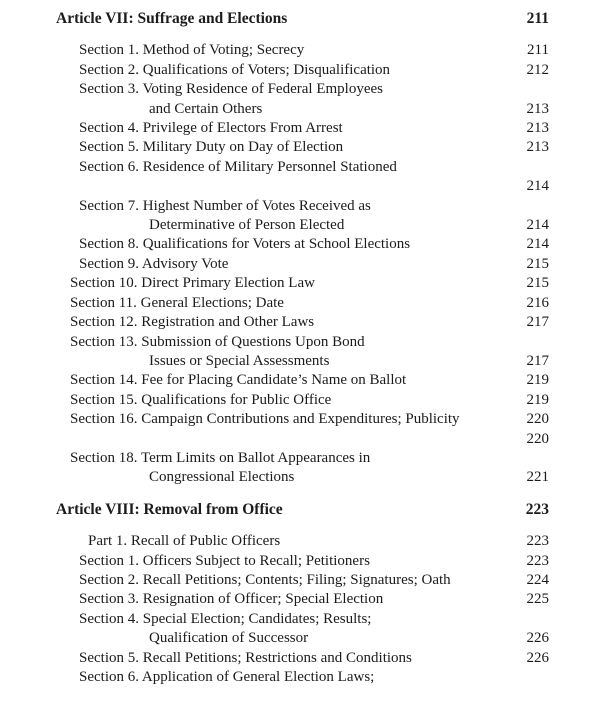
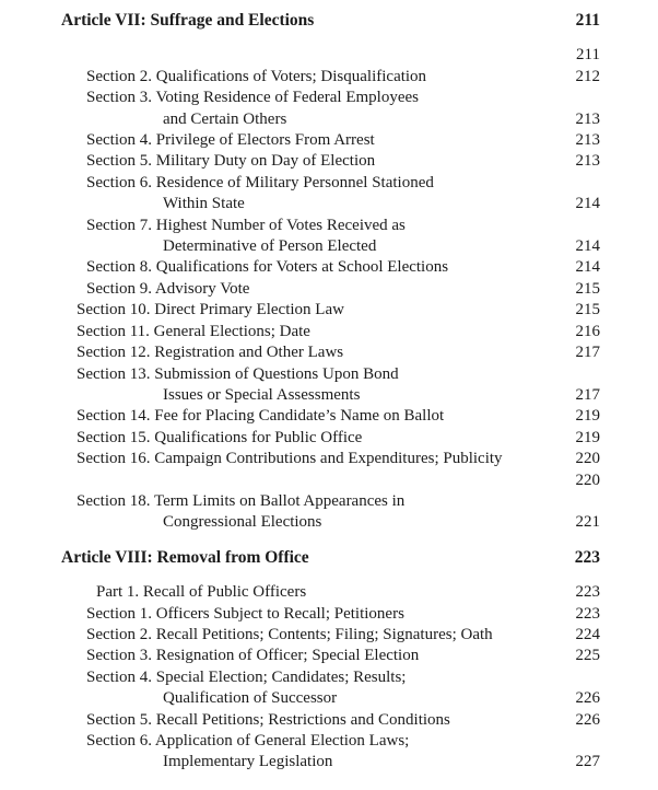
  Article VII: Suffrage and Elections
  211
- Section 1. Method of Voting; Secrecy
  211
  Section 2. Qualifications of Voters; Disqualification
  212
  Section 3. Voting Residence of Federal Employees
  and Certain Others
  213
  Section 4. Privilege of Electors From Arrest
  213
  Section 5. Military Duty on Day of Election
  213
  Section 6. Residence of Military Personnel Stationed
+ Within State
  214
  Section 7. Highest Number of Votes Received as
  Determinative of Person Elected
  214
  Section 8. Qualifications for Voters at School Elections
  214
  Section 9. Advisory Vote
  215
  Section 10. Direct Primary Election Law
  215
  Section 11. General Elections; Date
  216
  Section 12. Registration and Other Laws
  217
  Section 13. Submission of Questions Upon Bond
  Issues or Special Assessments
  217
  Section 14. Fee for Placing Candidate’s Name on Ballot
  219
  Section 15. Qualifications for Public Office
  219
  Section 16. Campaign Contributions and Expenditures; Publicity
  220
  220
  Section 18. Term Limits on Ballot Appearances in
  Congressional Elections
  221
  Article VIII: Removal from Office
  223
  Part 1. Recall of Public Officers
  223
  Section 1. Officers Subject to Recall; Petitioners
  223
  Section 2. Recall Petitions; Contents; Filing; Signatures; Oath
  224
  Section 3. Resignation of Officer; Special Election
  225
  Section 4. Special Election; Candidates; Results;
  Qualification of Successor
  226
  Section 5. Recall Petitions; Restrictions and Conditions
  226
  Section 6. Application of General Election Laws;
+ Implementary Legislation
+ 227
